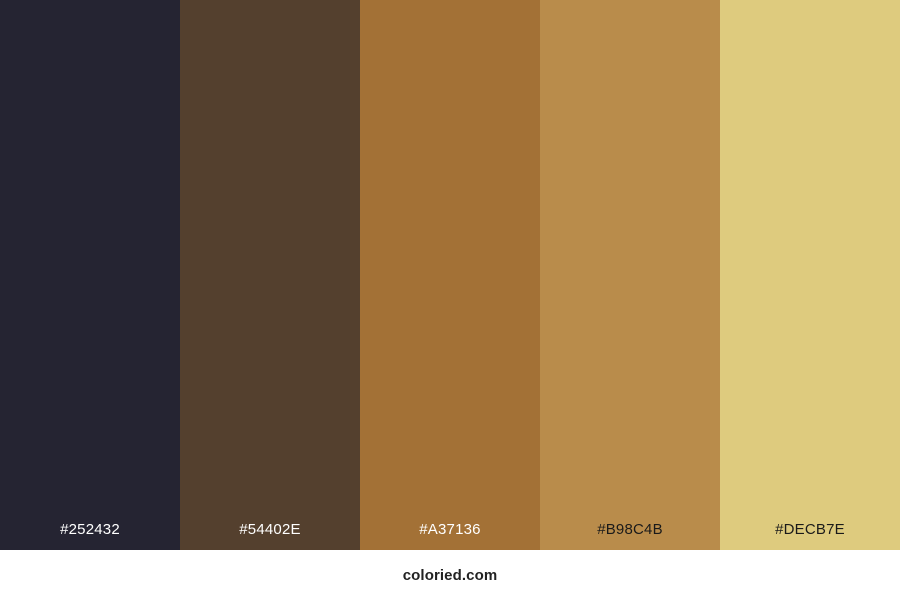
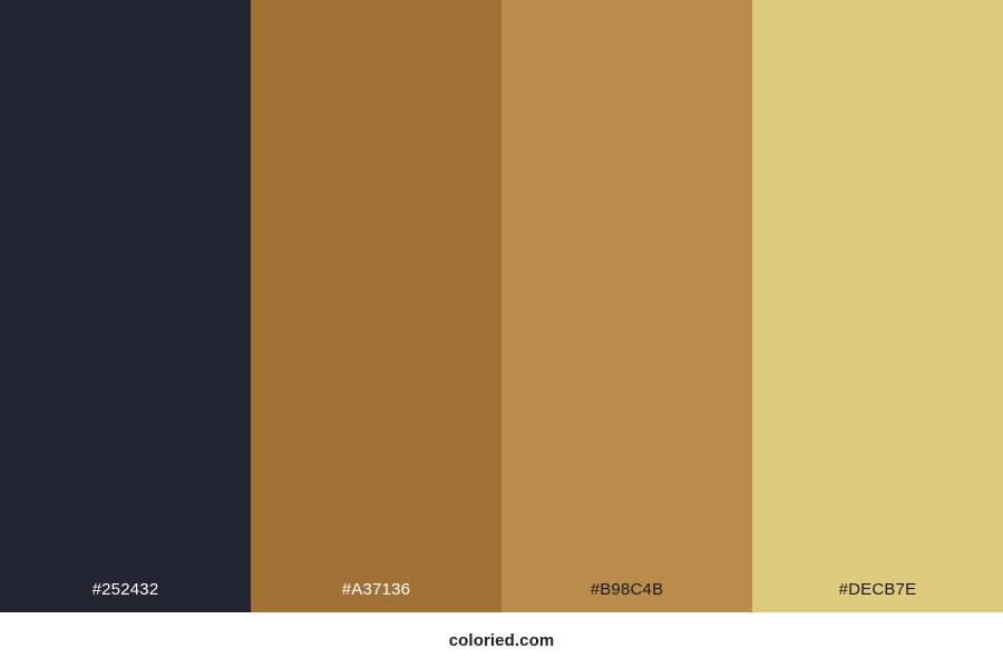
  #252432
- #54402E
  #A37136
  #B98C4B
  #DECB7E
  coloried.com
